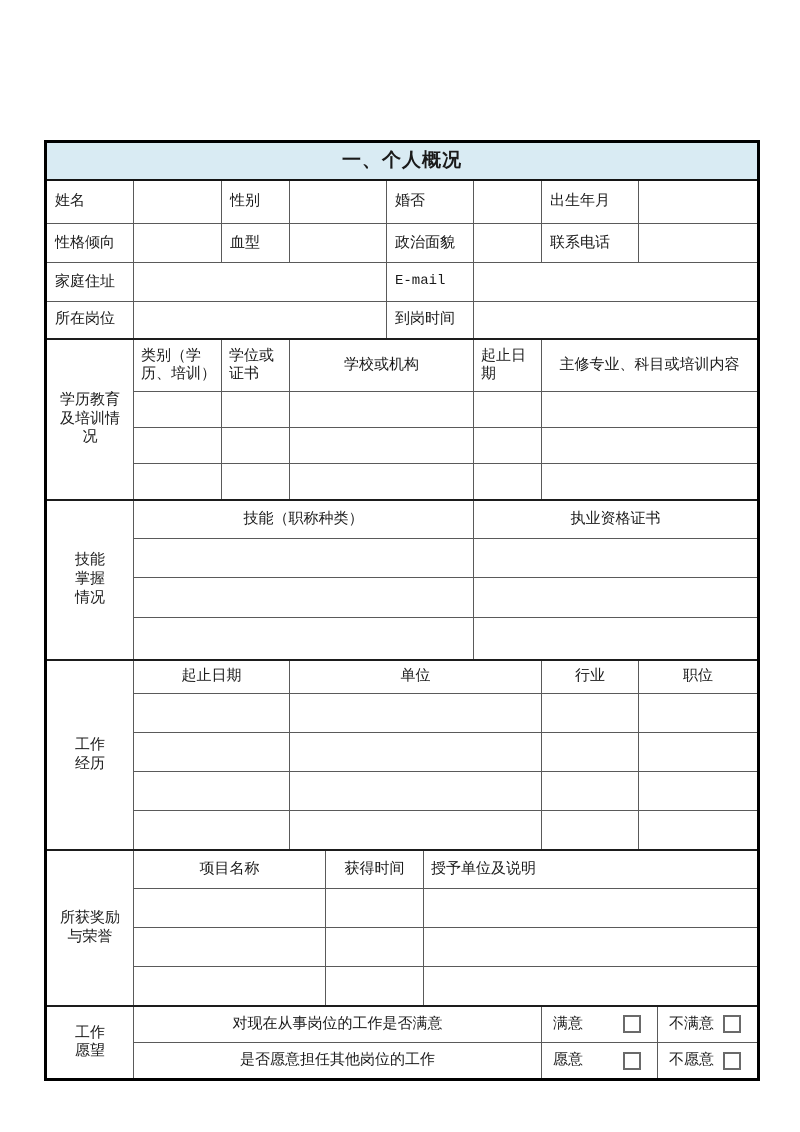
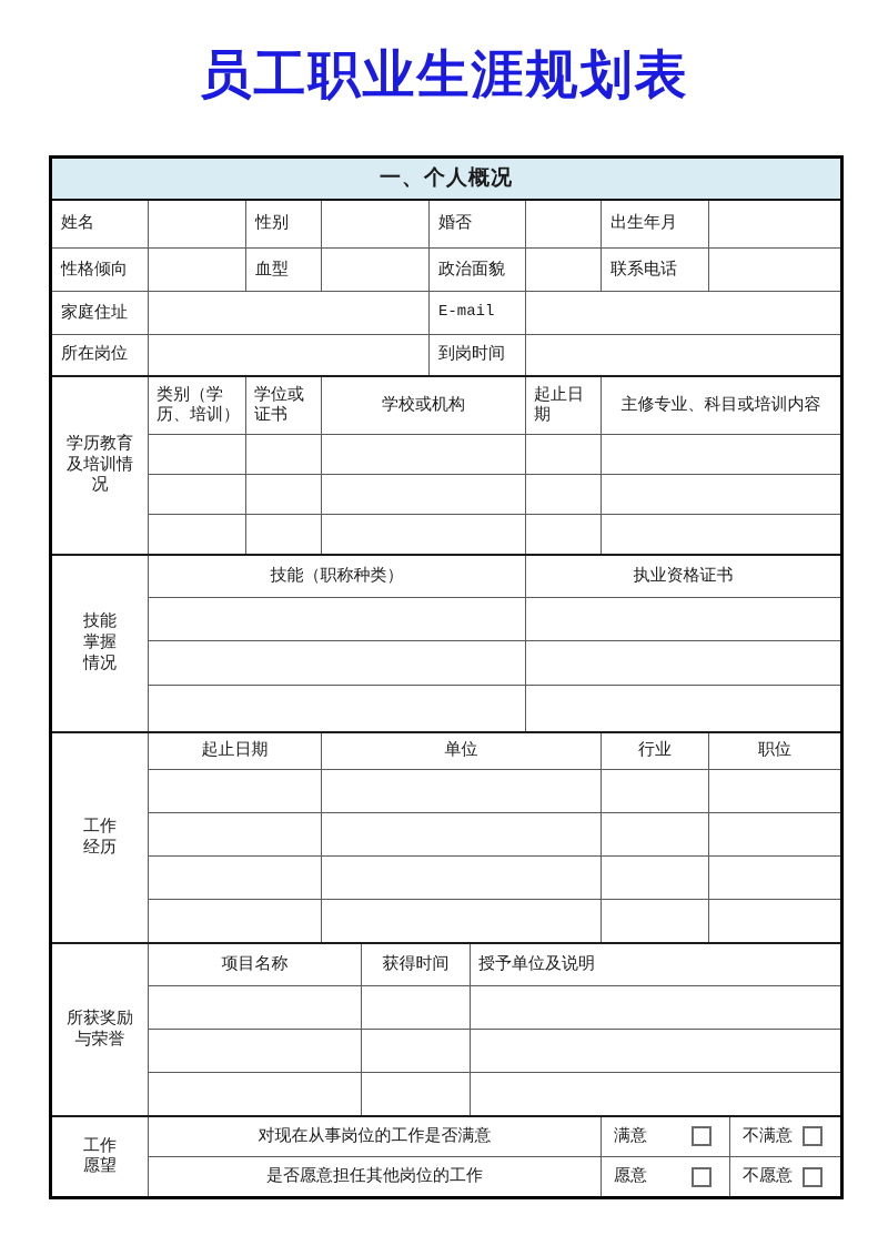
+ 员工职业生涯规划表
  一、个人概况
  姓名		性别		婚否		出生年月
  性格倾向		血型		政治面貌		联系电话
  家庭住址		E-mail
  所在岗位		到岗时间
  学历教育 及培训情 况	类别（学 历、培训）	学位或 证书	学校或机构	起止日 期	主修专业、科目或培训内容
  技能 掌握 情况	技能（职称种类）	执业资格证书
  工作 经历	起止日期	单位	行业	职位
  所获奖励 与荣誉	项目名称	获得时间	授予单位及说明
  工作 愿望	对现在从事岗位的工作是否满意	满意	不满意
  是否愿意担任其他岗位的工作	愿意	不愿意
